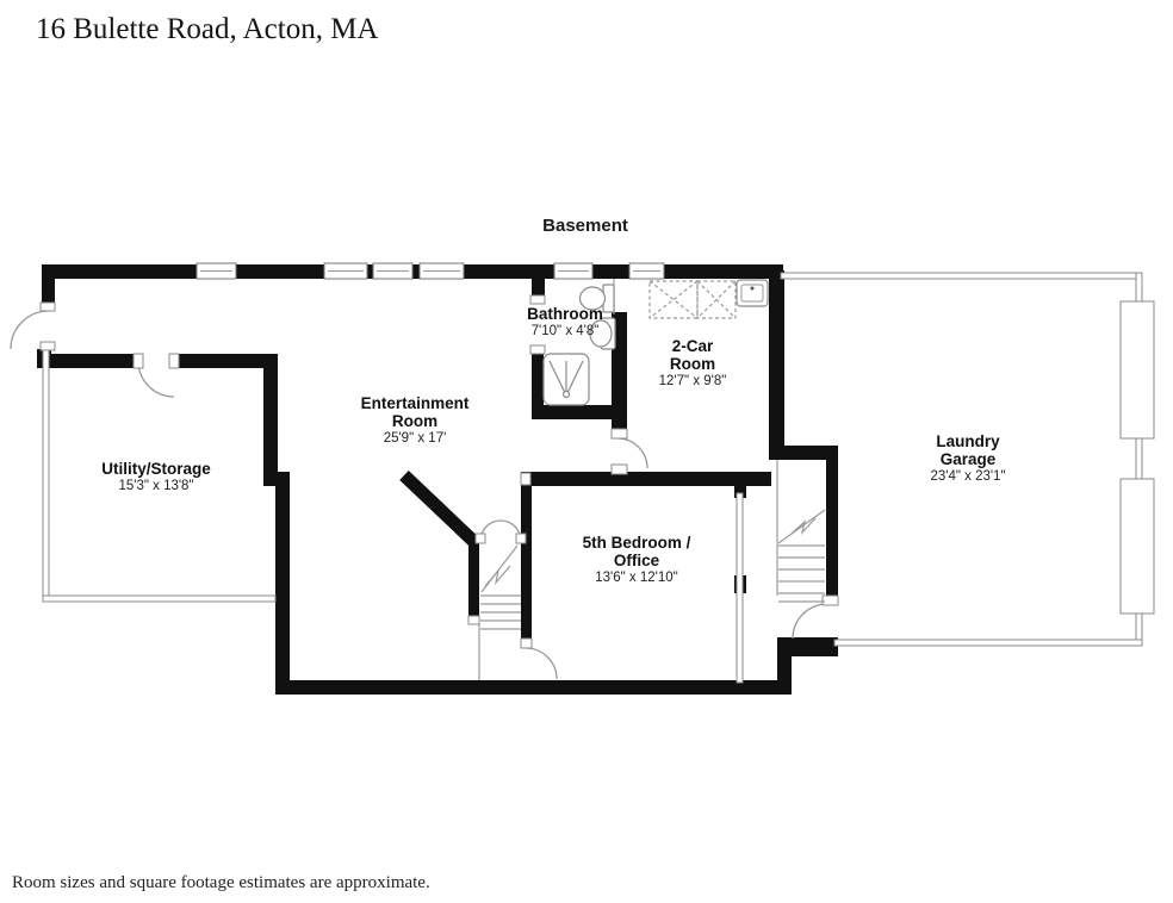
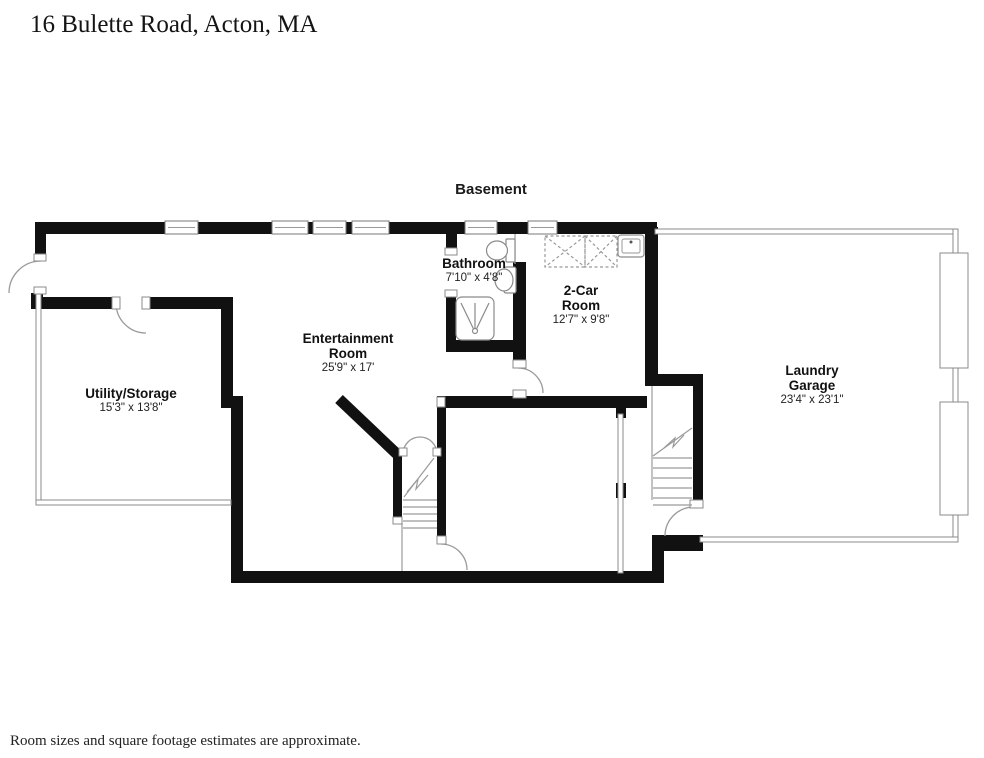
  16 Bulette Road, Acton, MA
  Basement
  Utility/Storage
  15'3" x 13'8"
  Entertainment
  Room
  25'9" x 17'
  Bathroom
  7'10" x 4'8"
  2-Car
  Room
  12'7" x 9'8"
- 5th Bedroom /
- Office
- 13'6" x 12'10"
  Laundry
  Garage
  23'4" x 23'1"
  Room sizes and square footage estimates are approximate.
